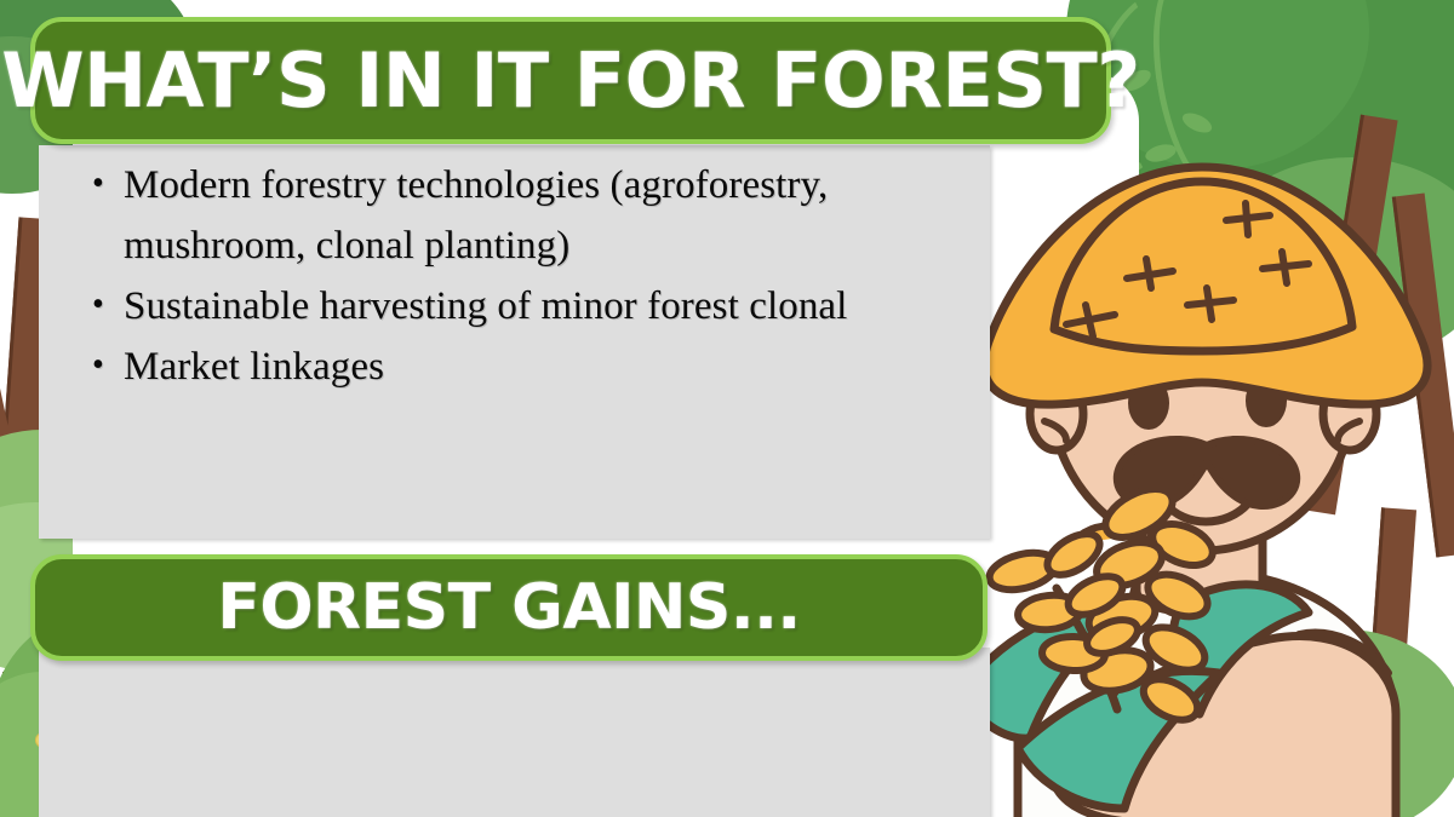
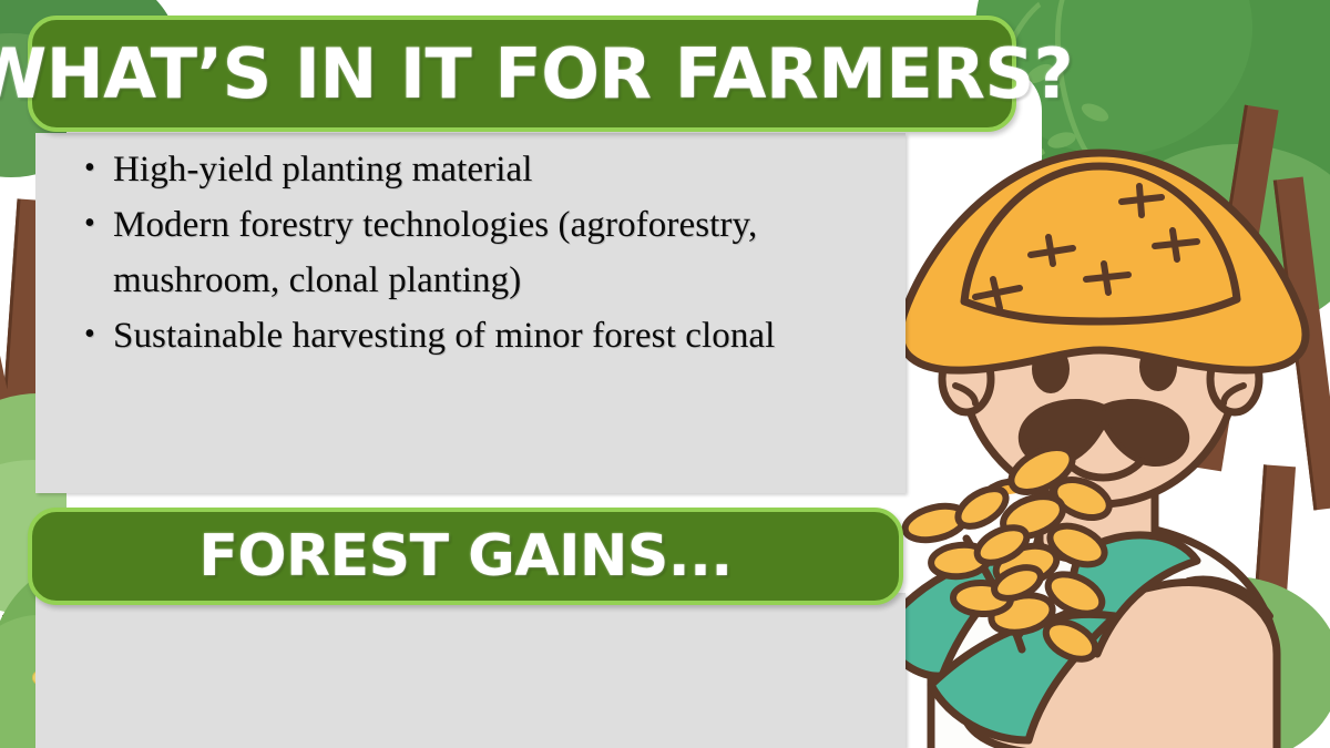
+ High-yield planting material
  Modern forestry technologies (agroforestry, mushroom, clonal planting)
  Sustainable harvesting of minor forest clonal
- Market linkages
- WHAT’S IN IT FOR FOREST?
+ WHAT’S IN IT FOR FARMERS?
  FOREST GAINS...
